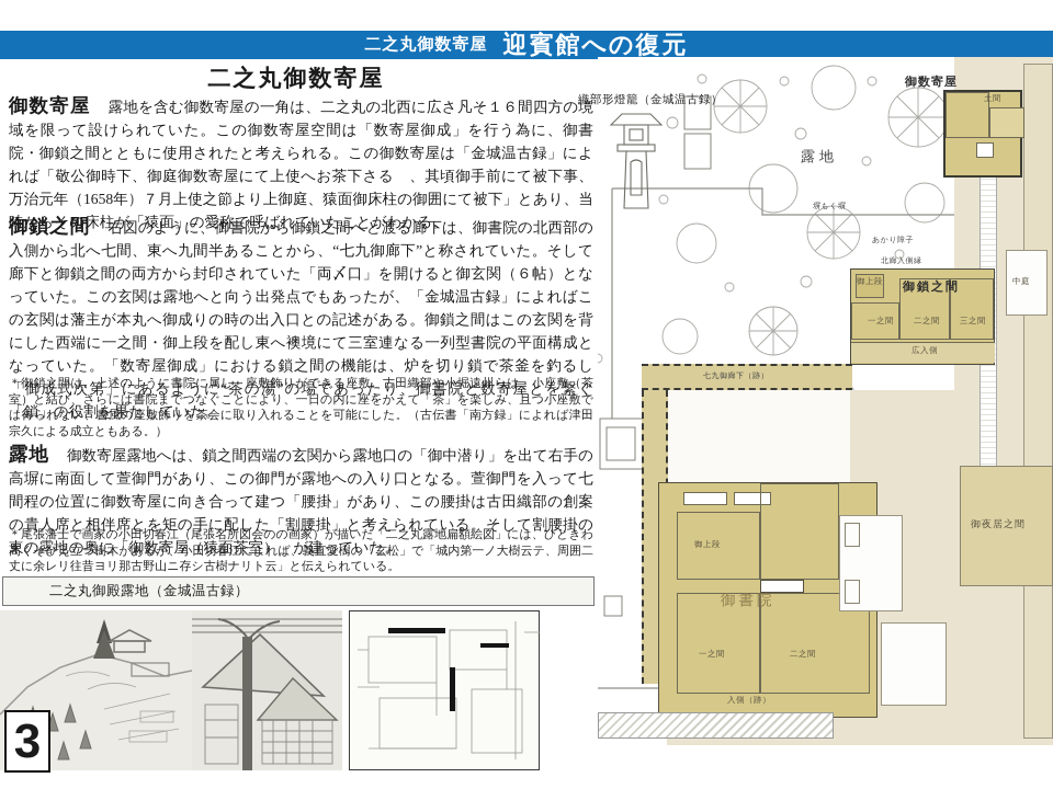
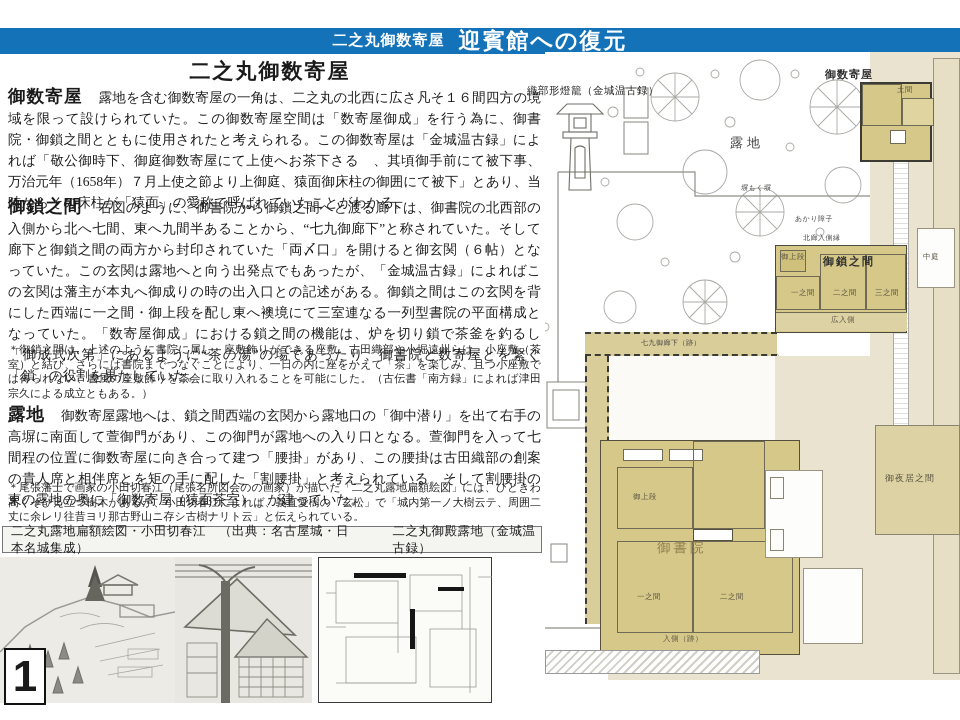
  二之丸御数寄屋
  迎賓館への復元
  二之丸御数寄屋
  御数寄屋 露地を含む御数寄屋の一角は、二之丸の北西に広さ凡そ１６間四方の境域を限って設けられていた。この御数寄屋空間は「数寄屋御成」を行う為に、御書院・御鎖之間とともに使用されたと考えられる。この御数寄屋は「金城温古録」によれば「敬公御時下、御庭御数寄屋にて上使へお茶下さるゝ、其頃御手前にて被下事、万治元年（1658年）７月上使之節より上御庭、猿面御床柱の御囲にて被下」とあり、当時からその床柱が「猿面」の愛称で呼ばれていたことがわかる。
  御鎖之間 右図のように、御書院から御鎖之間へと渡る廊下は、御書院の北西部の入側から北へ七間、東へ九間半あることから、“七九御廊下”と称されていた。そして廊下と御鎖之間の両方から封印されていた「両〆口」を開けると御玄関（６帖）となっていた。この玄関は露地へと向う出発点でもあったが、「金城温古録」によればこの玄関は藩主が本丸へ御成りの時の出入口との記述がある。御鎖之間はこの玄関を背にした西端に一之間・御上段を配し東へ襖境にて三室連なる一列型書院の平面構成となっていた。「数寄屋御成」における鎖之間の機能は、炉を切り鎖で茶釜を釣るし「御成式次第」にあるように“茶の湯”の場であったり、御書院と数寄屋とを繋ぐ「鎖」の役割を果たしていた。
  ＊御鎖之間は、上述のように書院に属し、座敷飾りができる座敷。古田織部や小堀遠州らは、小座敷（茶室）と結び、さらには書院までつなぐことにより、一日の内に座をかえて「茶」を楽しみ、且つ小座敷では得られない、書風の座敷飾りを茶会に取り入れることを可能にした。（古伝書「南方録」によれば津田宗久による成立ともある。）
  露地 御数寄屋露地へは、鎖之間西端の玄関から露地口の「御中潜り」を出て右手の高塀に南面して萱御門があり、この御門が露地への入り口となる。萱御門を入って七間程の位置に御数寄屋に向き合って建つ「腰掛」があり、この腰掛は古田織部の創案の貴人席と相伴席とを矩の手に配した「割腰掛」と考えられている。そして割腰掛の東の露地の奥に「御数寄屋（猿面茶室）」が建っていた。
  ＊尾張藩士で画家の小田切春江（尾張名所図会のの画家）が描いた「二之丸露地扁額絵図」には、ひときわ高くそびえ立つ樹木があるが、小田切春江によれば、義直愛樹の「玄松」で「城内第一ノ大樹云テ、周囲二丈に余レリ往昔ヨリ那古野山ニ存シ古樹ナリト云」と伝えられている。
+ 二之丸露地扁額絵図・小田切春江 （出典：名古屋城・日本名城集成）
  二之丸御殿露地（金城温古録）
- 3
+ 1
  中庭
  御数寄屋
  土間
  露地
  塀もく塀
  あかり障子
  北廊入側縁
  御鎖之間
  御上段
  一之間
  二之間
  三之間
  広入側
  七九御廊下（跡）
  御書院
  御上段
  一之間
  二之間
  入側（跡）
  御夜居之間
  織部形燈籠（金城温古録）
